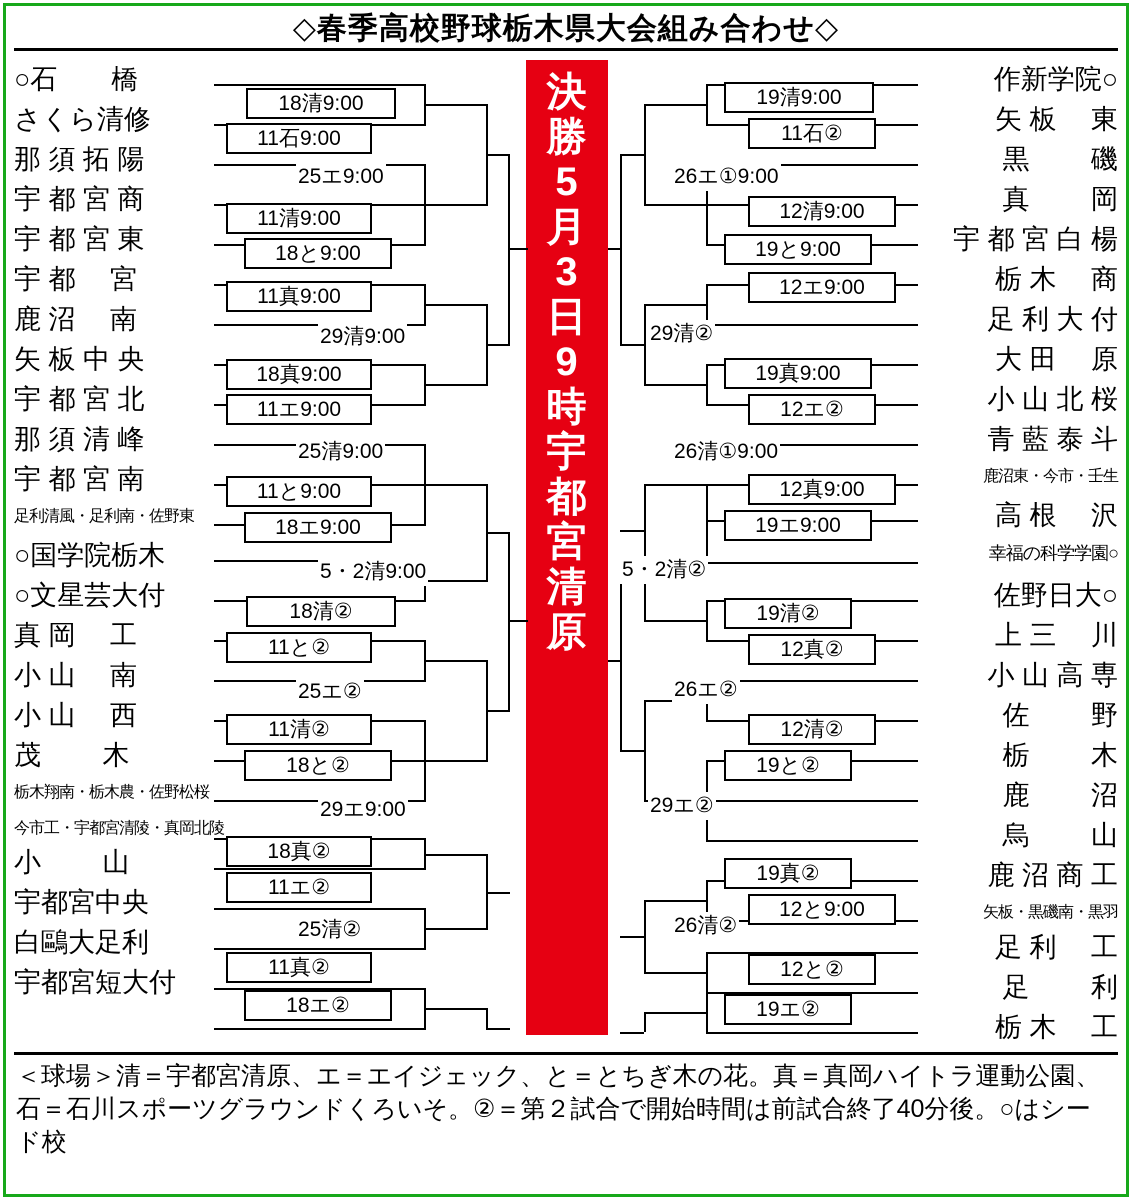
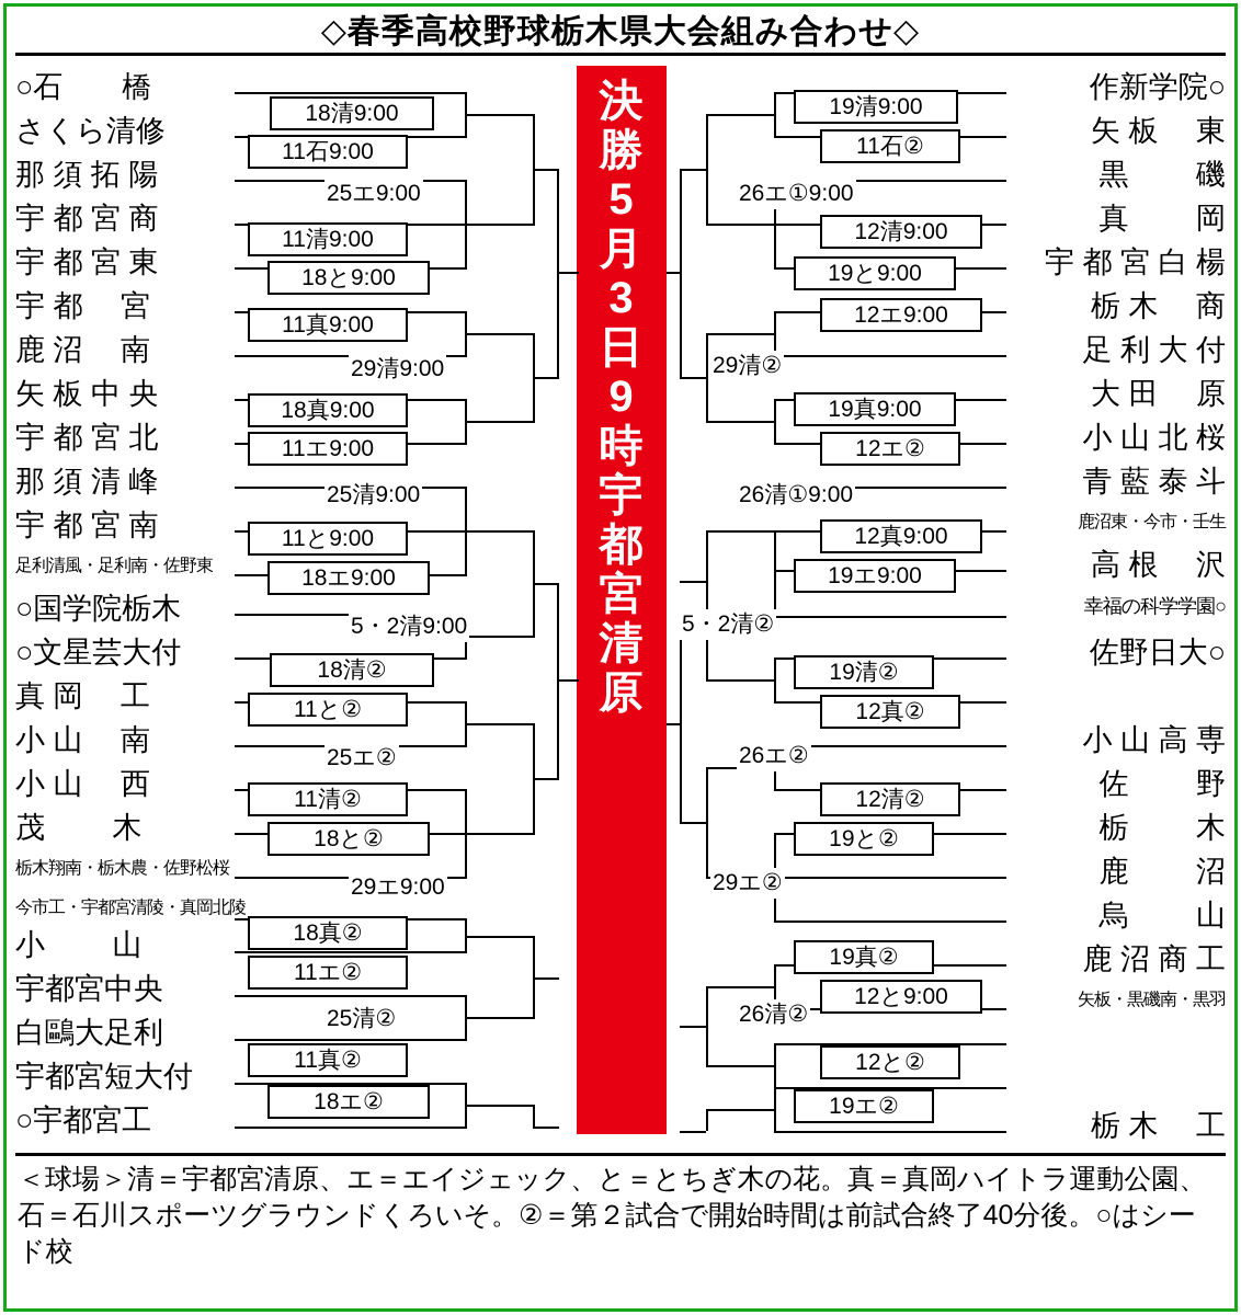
  ◇春季高校野球栃木県大会組み合わせ◇
  決
  勝
  5
  月
  3
  日
  9
  時
  宇
  都
  宮
  清
  原
  ○石 橋
  さくら清修
  那 須 拓 陽
  宇 都 宮 商
  宇 都 宮 東
  宇 都 宮
  鹿 沼 南
  矢 板 中 央
  宇 都 宮 北
  那 須 清 峰
  宇 都 宮 南
  足利清風・足利南・佐野東
  ○国学院栃木
  ○文星芸大付
  真 岡 工
  小 山 南
  小 山 西
  茂 木
  栃木翔南・栃木農・佐野松桜
  今市工・宇都宮清陵・真岡北陵
  小 山
  宇都宮中央
  白鷗大足利
  宇都宮短大付
+ ○宇都宮工
  作新学院○
  矢 板 東
  黒 磯
  真 岡
  宇 都 宮 白 楊
  栃 木 商
  足 利 大 付
  大 田 原
  小 山 北 桜
  青 藍 泰 斗
  鹿沼東・今市・壬生
  高 根 沢
  幸福の科学学園○
  佐野日大○
- 上 三 川
  小 山 高 専
  佐 野
  栃 木
  鹿 沼
  烏 山
  鹿 沼 商 工
  矢板・黒磯南・黒羽
- 足 利 工
- 足 利
  栃 木 工
  18清9:00
  11石9:00
  25エ9:00
  11清9:00
  18と9:00
  11真9:00
  29清9:00
  18真9:00
  11エ9:00
  25清9:00
  11と9:00
  18エ9:00
  5・2清9:00
  18清②
  11と②
  25エ②
  11清②
  18と②
  29エ9:00
  18真②
  11エ②
  25清②
  11真②
  18エ②
  19清9:00
  11石②
  26エ①9:00
  12清9:00
  19と9:00
  12エ9:00
  29清②
  19真9:00
  12エ②
  26清①9:00
  12真9:00
  19エ9:00
  5・2清②
  19清②
  12真②
  26エ②
  12清②
  19と②
  29エ②
  19真②
  12と9:00
  26清②
  12と②
  19エ②
  ＜球場＞清＝宇都宮清原、エ＝エイジェック、と＝とちぎ木の花。真＝真岡ハイトラ運動公園、石＝石川スポーツグラウンドくろいそ。②＝第２試合で開始時間は前試合終了40分後。○はシード校
